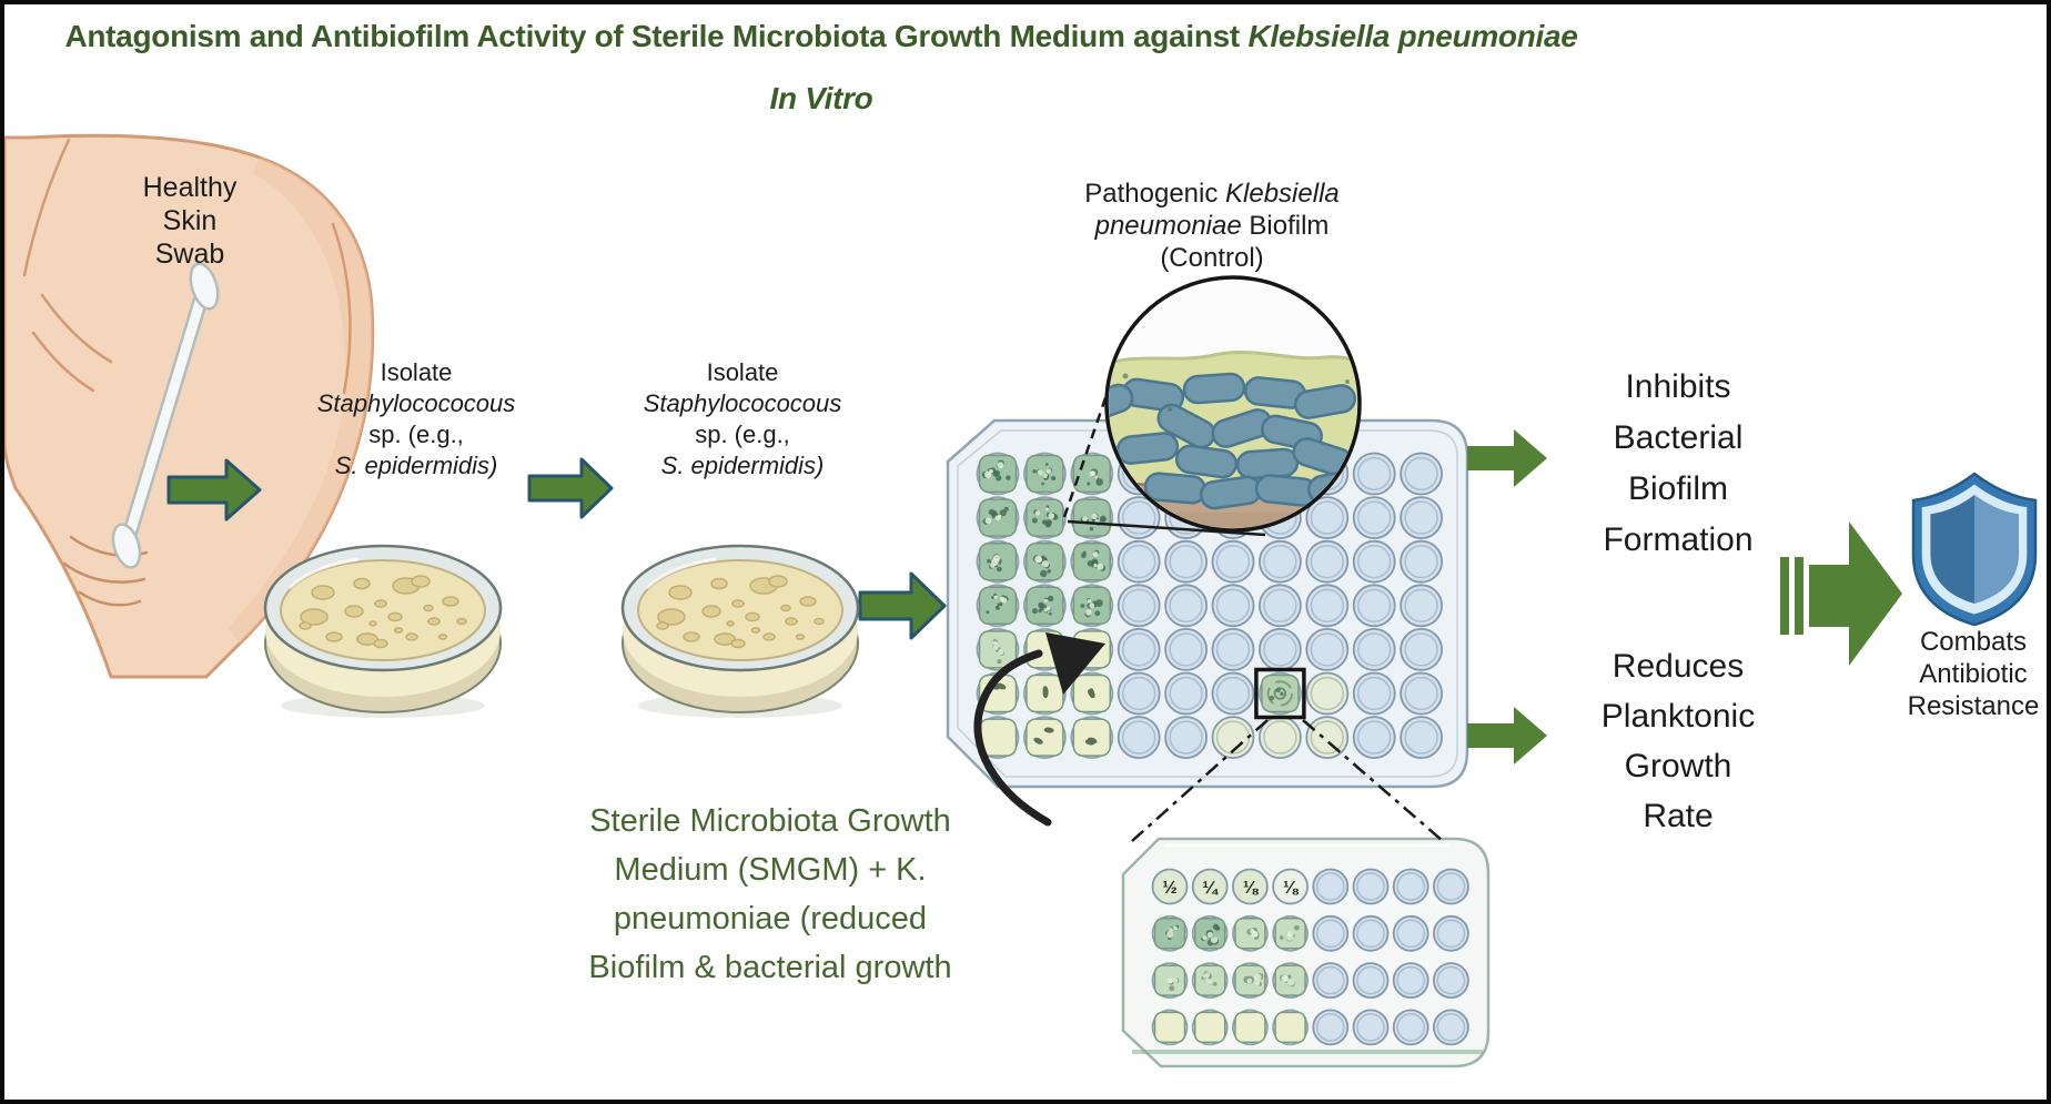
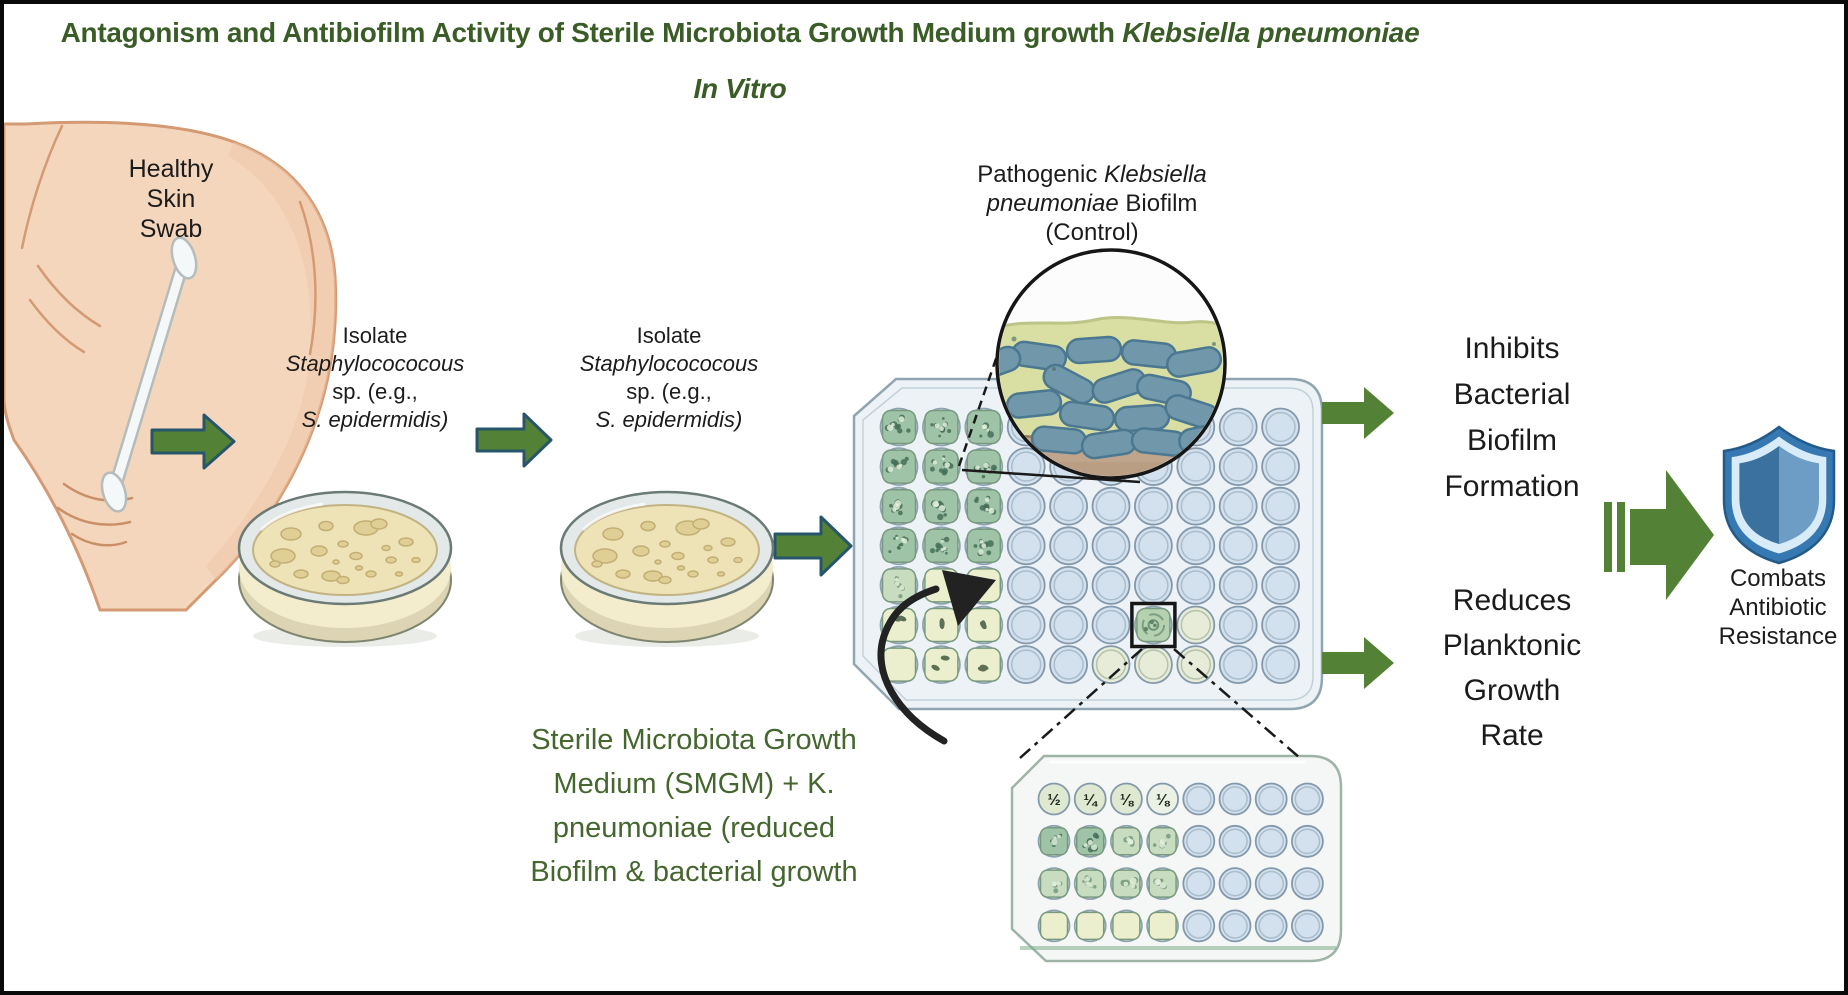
- Antagonism and Antibiofilm Activity of Sterile Microbiota Growth Medium against Klebsiella pneumoniae
+ Antagonism and Antibiofilm Activity of Sterile Microbiota Growth Medium growth Klebsiella pneumoniae
  In Vitro
  Healthy
  Skin
  Swab
  Isolate
  Staphylocococous
  sp. (e.g.,
  S. epidermidis)
  Isolate
  Staphylocococous
  sp. (e.g.,
  S. epidermidis)
  ½
  ¼
  ⅛
  ⅛
  Pathogenic Klebsiella
  pneumoniae Biofilm
  (Control)
  Inhibits
  Bacterial
  Biofilm
  Formation
  Reduces
  Planktonic
  Growth
  Rate
  Combats
  Antibiotic
  Resistance
  Sterile Microbiota Growth
  Medium (SMGM) + K.
  pneumoniae (reduced
  Biofilm & bacterial growth
